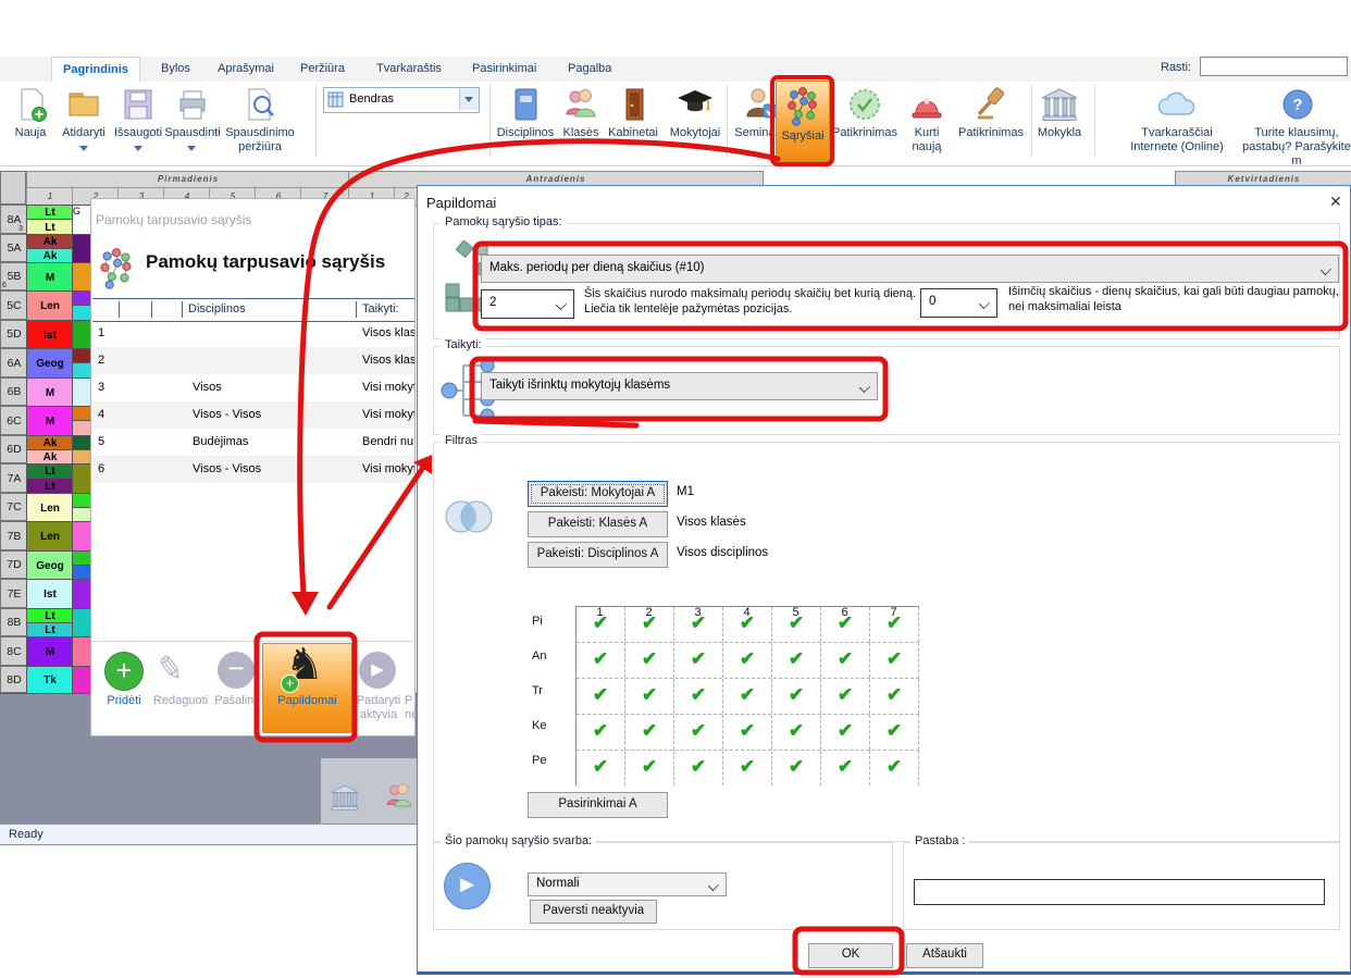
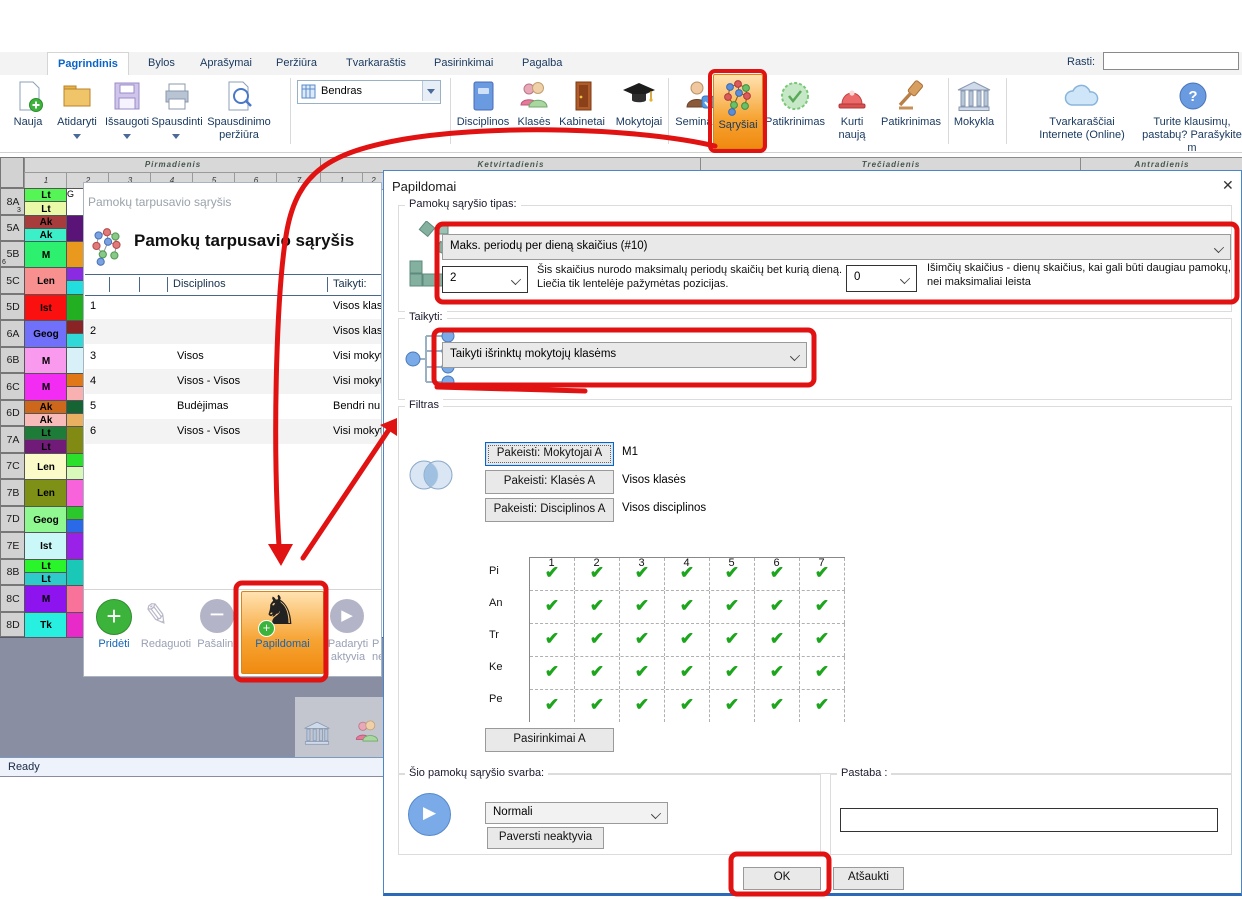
  Pagrindinis
  Bylos
  Aprašymai
  Peržiūra
  Tvarkaraštis
  Pasirinkimai
  Pagalba
  Rasti:
  Nauja
  Atidaryti
  Išsaugoti
  Spausdinti
  Spausdinimo
  peržiūra
  Bendras
  Disciplinos
  Klasės
  Kabinetai
  Mokytojai
  Sąryšiai
  Patikrinimas
  Kurti
  naują
  Patikrinimas
  Mokykla
  Tvarkaraščiai
  Internete (Online)
  ?
  Turite klausimų,
  pastabų? Parašykite m
  Pirmadienis
- Antradienis
+ Ketvirtadienis
+ Trečiadienis
- Ketvirtadienis
+ Antradienis
  1
  2
  3
  4
  5
  6
  7
  1
  2
  8A
  Lt
  Lt
  G
  5A
  Ak
  Ak
  5B
  M
  5C
  Len
  5D
  Ist
  6A
  Geog
  6B
  M
  6C
  M
  6D
  Ak
  Ak
  7A
  Lt
  Lt
  7C
  Len
  7B
  Len
  7D
  Geog
  7E
  Ist
  8B
  Lt
  Lt
  8C
  M
  8D
  Tk
  Ready
  Pamokų tarpusavio sąryšis
  Pamokų tarpusavi sąryšis
  Disciplinos
  Taikyti:
  1
  Visos klas
  2
  Visos klas
  3
  Visos
  Visi moky
  4
  Visos - Visos
  Visi moky
  5
  Budėjimas
  Bendri nu
  6
  Visos - Visos
  Visi moky
  +
  Pridėti
  Redaguoti
  −
  Pašalin
  ♞
  +
  Papildomai
  ▶
  Padaryti
  aktyvia
  P
  Papildomai
  ✕
  Pamokų sąryšio tipas:
  Maks. periodų per dieną skaičius (#10)
  2
  Šis skaičius nurodo maksimalų periodų skaičių bet kurią dieną. Liečia tik lentelėje pažymėtas pozicijas.
  0
  Išimčių skaičius - dienų skaičius, kai gali būti daugiau pamokų, nei maksimaliai leista
  Taikyti:
  Taikyti išrinktų mokytojų klasėms
  Filtras
  Pakeisti: Mokytojai A
  M1
  Pakeisti: Klasės A
  Visos klasės
  Pakeisti: Disciplinos A
  Visos disciplinos
  1
  2
  3
  4
  5
  6
  7
  Pi
  An
  Tr
  Ke
  Pe
  ✔ ✔ ✔ ✔ ✔ ✔ ✔
  ✔ ✔ ✔ ✔ ✔ ✔ ✔
  ✔ ✔ ✔ ✔ ✔ ✔ ✔
  ✔ ✔ ✔ ✔ ✔ ✔ ✔
  ✔ ✔ ✔ ✔ ✔ ✔ ✔
  Pasirinkimai A
  Šio pamokų sąryšio svarba:
  ▶
  Normali
  Paversti neaktyvia
  Pastaba :
  OK
  Atšaukti
